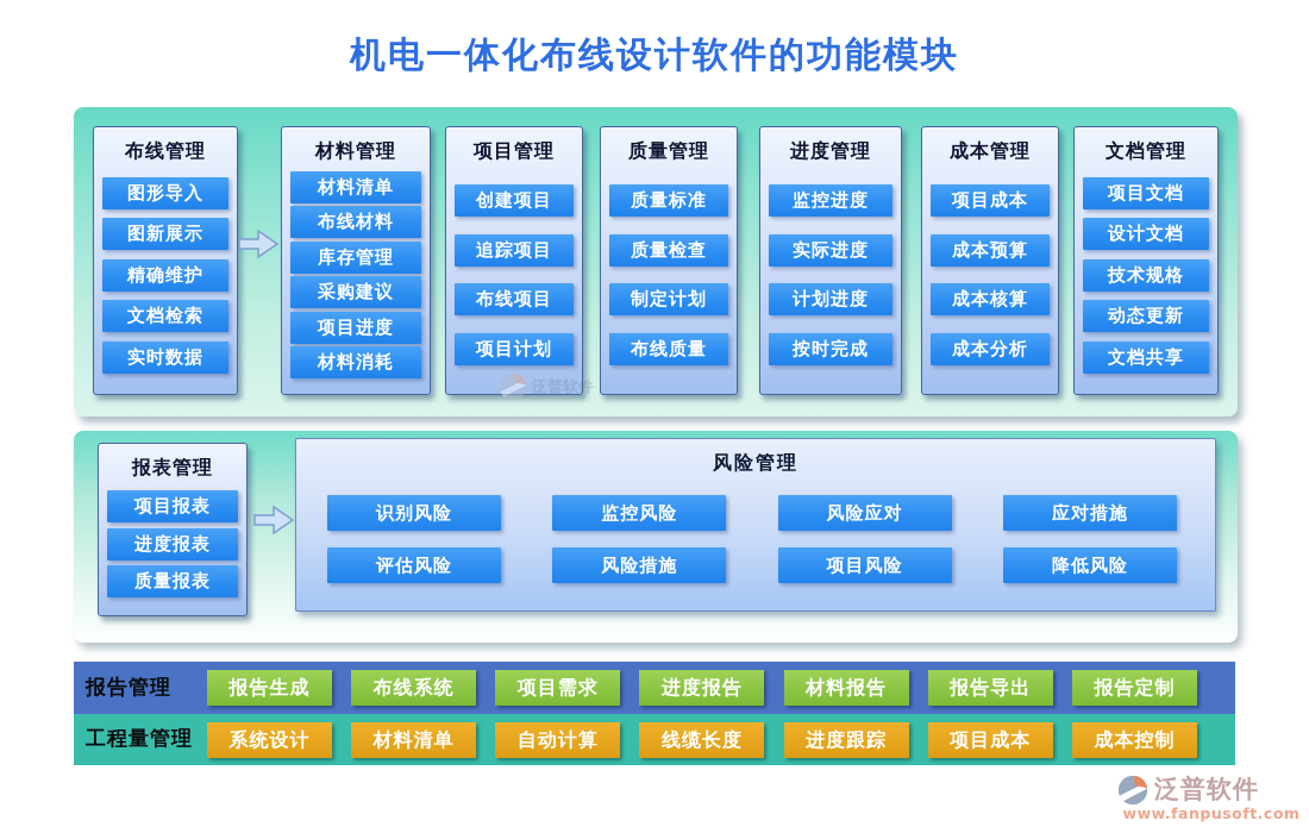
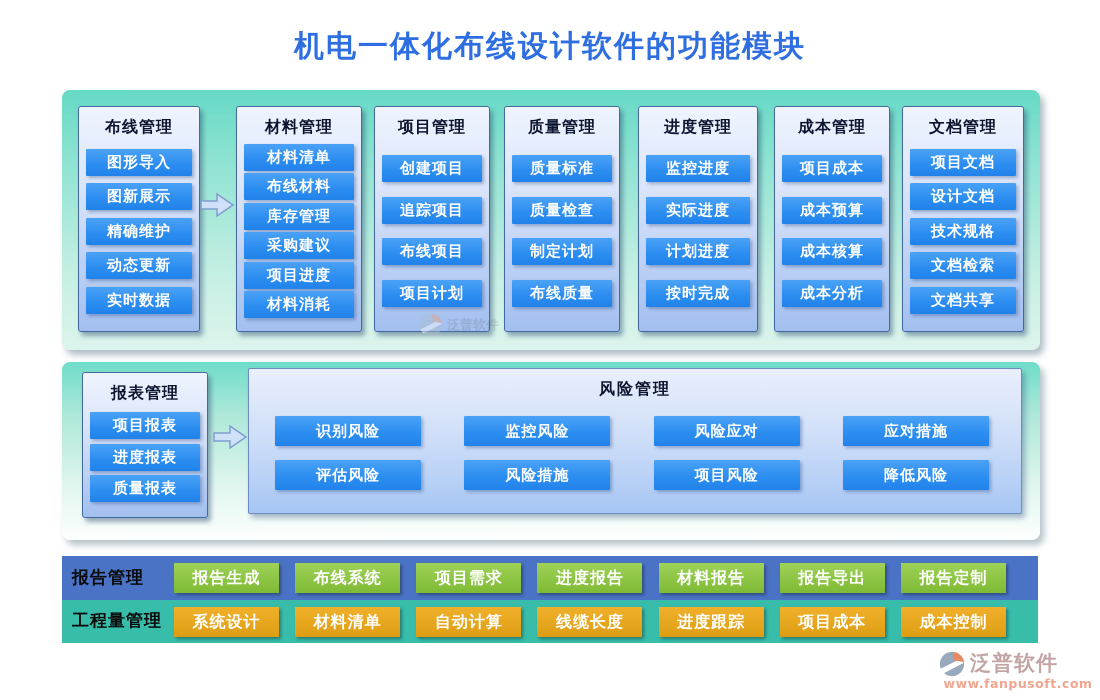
  机电一体化布线设计软件的功能模块
  布线管理
  图形导入
  图新展示
  精确维护
- 文档检索
+ 动态更新
  实时数据
  材料管理
  材料清单
  布线材料
  库存管理
  采购建议
  项目进度
  材料消耗
  项目管理
  创建项目
  追踪项目
  布线项目
  项目计划
  质量管理
  质量标准
  质量检查
  制定计划
  布线质量
  进度管理
  监控进度
  实际进度
  计划进度
  按时完成
  成本管理
  项目成本
  成本预算
  成本核算
  成本分析
  文档管理
  项目文档
  设计文档
  技术规格
- 动态更新
+ 文档检索
  文档共享
  泛普软件
  报表管理
  项目报表
  进度报表
  质量报表
  风险管理
  识别风险
  监控风险
  风险应对
  应对措施
  评估风险
  风险措施
  项目风险
  降低风险
  报告管理
  报告生成
  布线系统
  项目需求
  进度报告
  材料报告
  报告导出
  报告定制
  工程量管理
  系统设计
  材料清单
  自动计算
  线缆长度
  进度跟踪
  项目成本
  成本控制
  泛普软件
  www.fanpusoft.com
